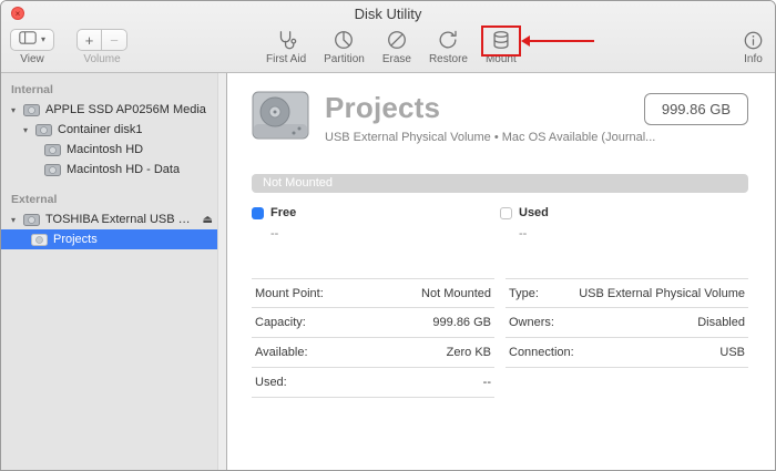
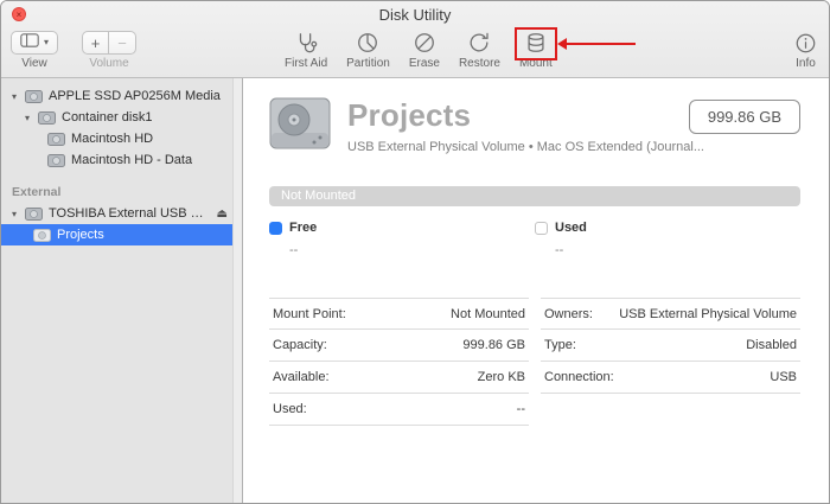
  ×
  Disk Utility
  ▾
  View
  +
  −
  Volume
  First Aid
  Partition
  Erase
  Restore
  Mount
  Info
- Internal
  ▾
  APPLE SSD AP0256M Media
  ▾
  Container disk1
  Macintosh HD
  Macintosh HD - Data
  External
  ▾
  TOSHIBA External USB 3.0
  ⏏
  Projects
  Projects
- USB External Physical Volume • Mac OS Available (Journal...
+ USB External Physical Volume • Mac OS Extended (Journal...
  999.86 GB
  Not Mounted
  Free
  --
  Used
  --
  Mount Point:
  Not Mounted
  Capacity:
  999.86 GB
  Available:
  Zero KB
  Used:
  --
- Type:
+ Owners:
  USB External Physical Volume
- Owners:
+ Type:
  Disabled
  Connection:
  USB
